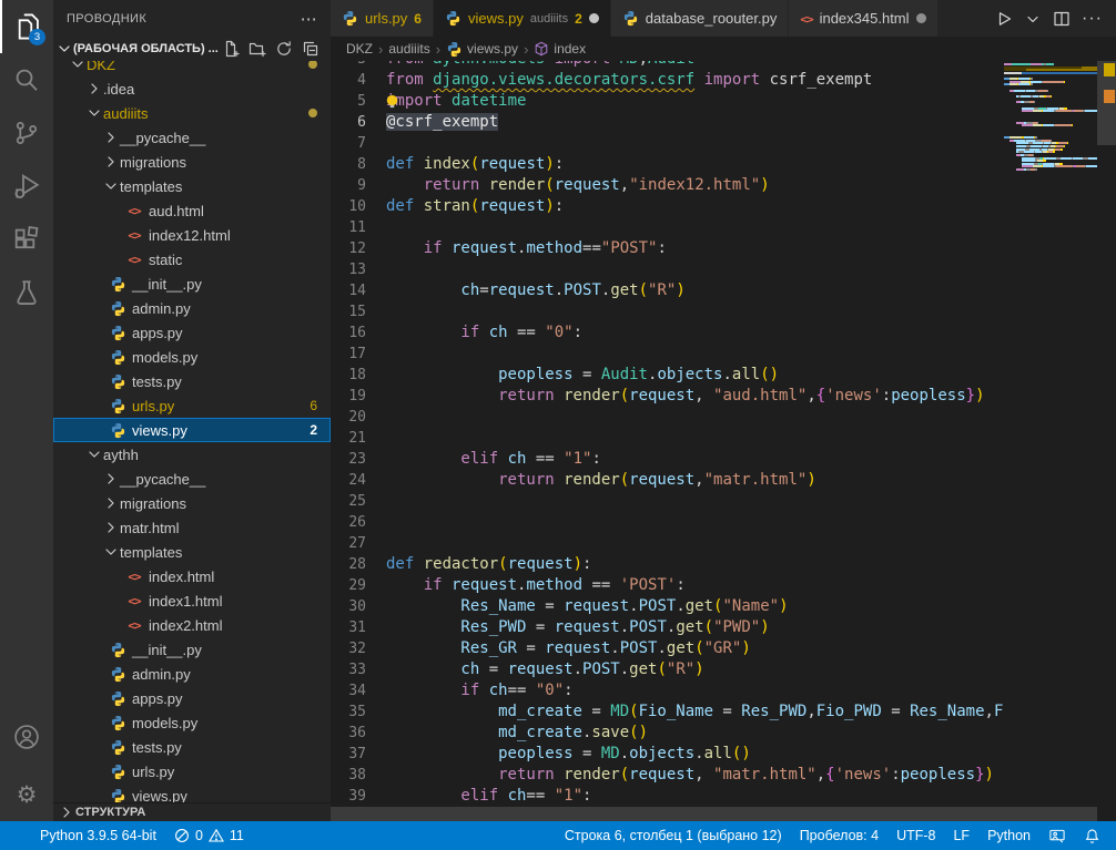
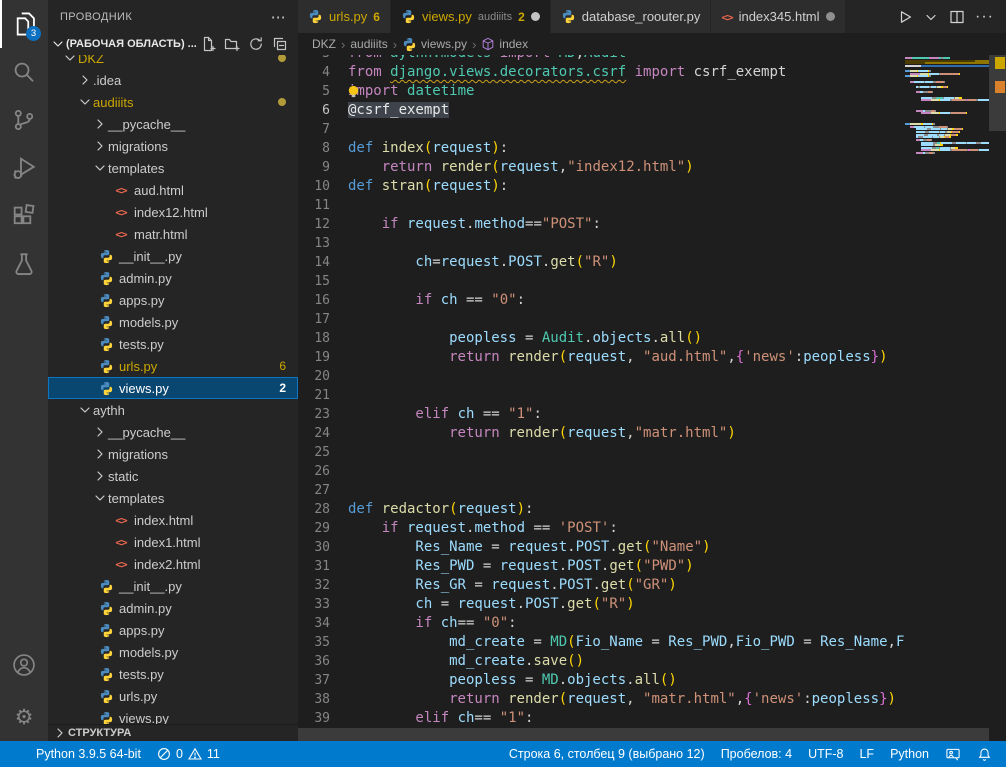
  3
  ⚙
  ПРОВОДНИК
  ⋯
  (РАБОЧАЯ ОБЛАСТЬ) ...
  DKZ
  .idea
  audiiits
  __pycache__
  migrations
  templates
  <>
  aud.html
  <>
  index12.html
  <>
- static
+ matr.html
  __init__.py
  admin.py
  apps.py
  models.py
  tests.py
  urls.py
  6
  views.py
  2
  aythh
  __pycache__
  migrations
- matr.html
+ static
  templates
  <>
  index.html
  <>
  index1.html
  <>
  index2.html
  __init__.py
  admin.py
  apps.py
  models.py
  tests.py
  urls.py
  views.py
  СТРУКТУРА
  urls.py
  6
  views.py
  audiiits
  2
  database_roouter.py
  <>
  index345.html
  ···
  DKZ
  ›
  audiiits
  ›
  views.py
  ›
  index
  4
  from django.views.decorators.csrf import csrf_exempt
  5
  mport datetime
  6
  @csrf_exempt
  7
  8
  def index(request):
  9
  return render(request,"index12.html")
  10
  def stran(request):
  11
  12
  if request.method=="POST":
  13
  14
  ch=request.POST.get("R")
  15
  16
  if ch == "0":
  17
  18
  peopless = Audit.objects.all()
  19
  return render(request, "aud.html",{'news':peopless})
  20
  21
  23
  elif ch == "1":
  24
  return render(request,"matr.html")
  25
  26
  27
  28
  def redactor(request):
  29
  if request.method == 'POST':
  30
  Res_Name = request.POST.get("Name")
  31
  Res_PWD = request.POST.get("PWD")
  32
  Res_GR = request.POST.get("GR")
  33
  ch = request.POST.get("R")
  34
  if ch== "0":
  35
  md_create = MD(Fio_Name = Res_PWD,Fio_PWD = Res_Name,F
  36
  md_create.save()
  37
  peopless = MD.objects.all()
  38
  return render(request, "matr.html",{'news':peopless})
  39
  elif ch== "1":
  Python 3.9.5 64-bit
  0
  11
- Строка 6, столбец 1 (выбрано 12)
+ Строка 6, столбец 9 (выбрано 12)
  Пробелов: 4
  UTF-8
  LF
  Python
